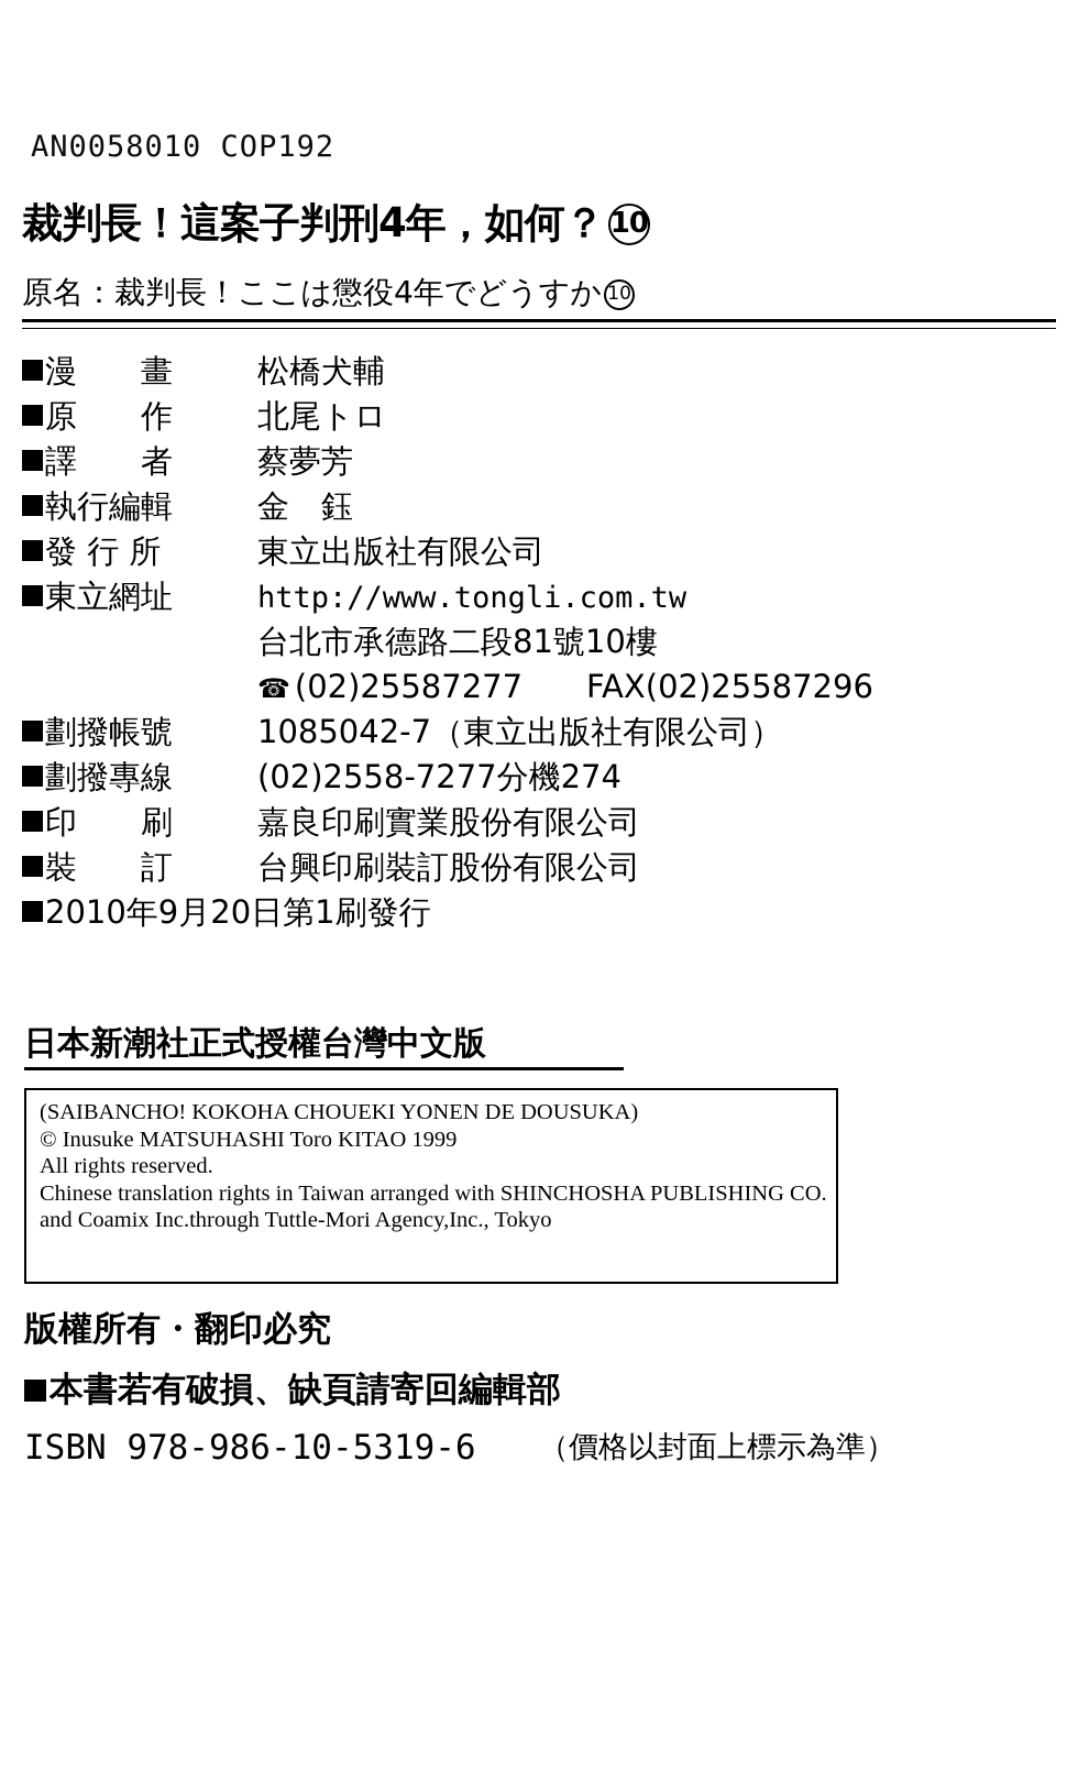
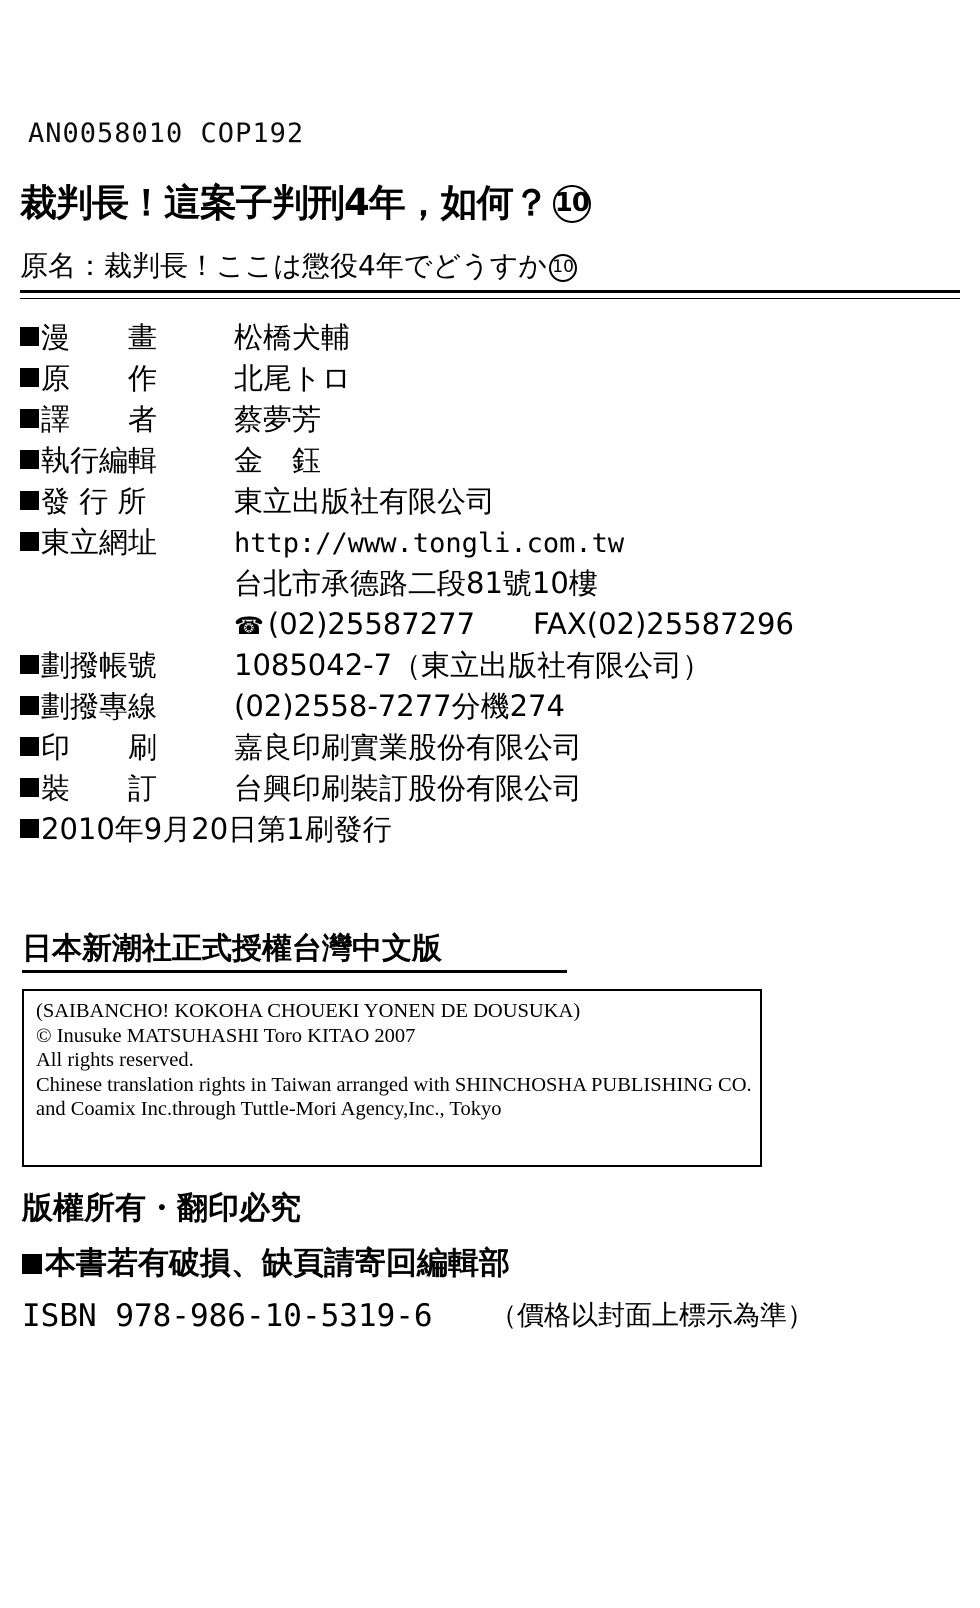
  AN0058010 COP192
  裁判長！這案子判刑4年，如何？ 10
  原名：裁判長！ここは懲役4年でどうすか 10
  漫 畫
  松橋犬輔
  原 作
  北尾トロ
  譯 者
  蔡夢芳
  執行編輯
  金 鈺
  發 行 所
  東立出版社有限公司
  東立網址
  http://www.tongli.com.tw
  台北市承德路二段81號10樓
  ☎
  (02)25587277 FAX(02)25587296
  劃撥帳號
  1085042-7（東立出版社有限公司）
  劃撥專線
  (02)2558-7277分機274
  印 刷
  嘉良印刷實業股份有限公司
  裝 訂
  台興印刷裝訂股份有限公司
  2010年9月20日第1刷發行
  日本新潮社正式授權台灣中文版
  (SAIBANCHO! KOKOHA CHOUEKI YONEN DE DOUSUKA)
- © Inusuke MATSUHASHI Toro KITAO 1999
+ © Inusuke MATSUHASHI Toro KITAO 2007
  All rights reserved.
  Chinese translation rights in Taiwan arranged with SHINCHOSHA PUBLISHING CO.
  and Coamix Inc.through Tuttle-Mori Agency,Inc., Tokyo
  版權所有・翻印必究
  本書若有破損、缺頁請寄回編輯部
  ISBN 978-986-10-5319-6
  （價格以封面上標示為準）
